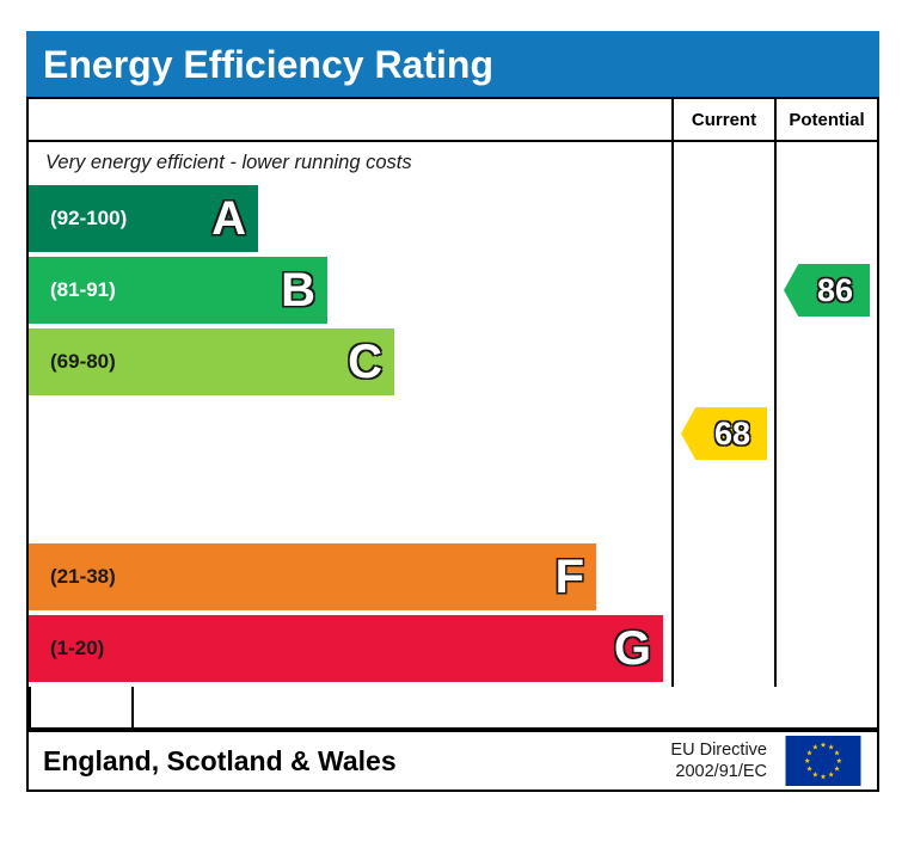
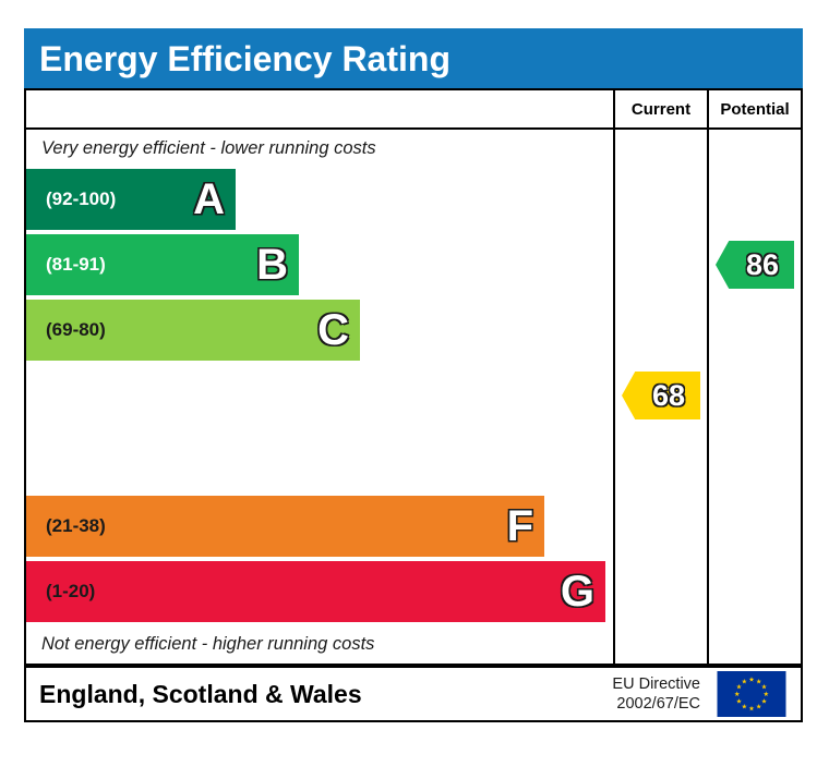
  Energy Efficiency Rating
  Current
  Potential
  Very energy efficient - lower running costs
  (92-100)
  A
  (81-91)
  B
  (69-80)
  C
  (21-38)
  F
  (1-20)
  G
  68
  86
+ Not energy efficient - higher running costs
  England, Scotland & Wales
  EU Directive
- 2002/91/EC
+ 2002/67/EC
